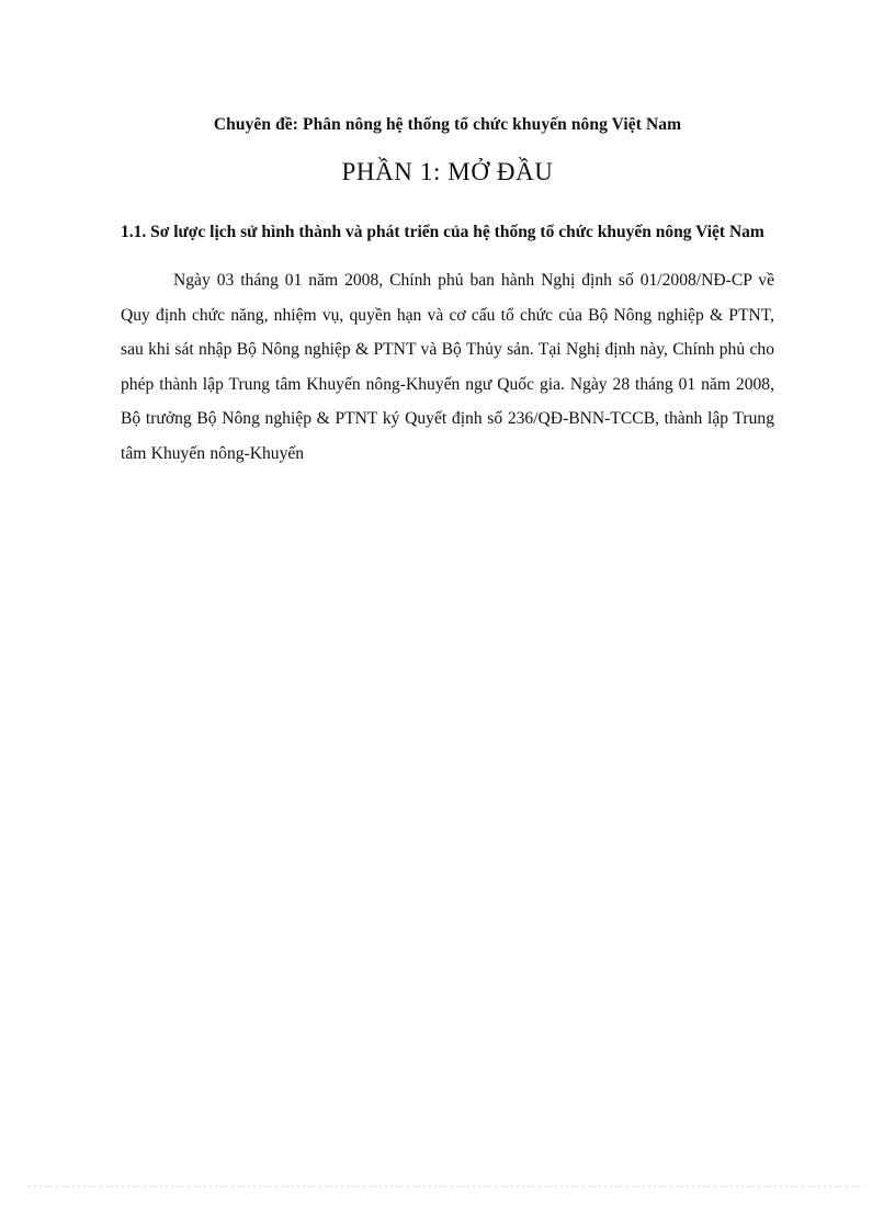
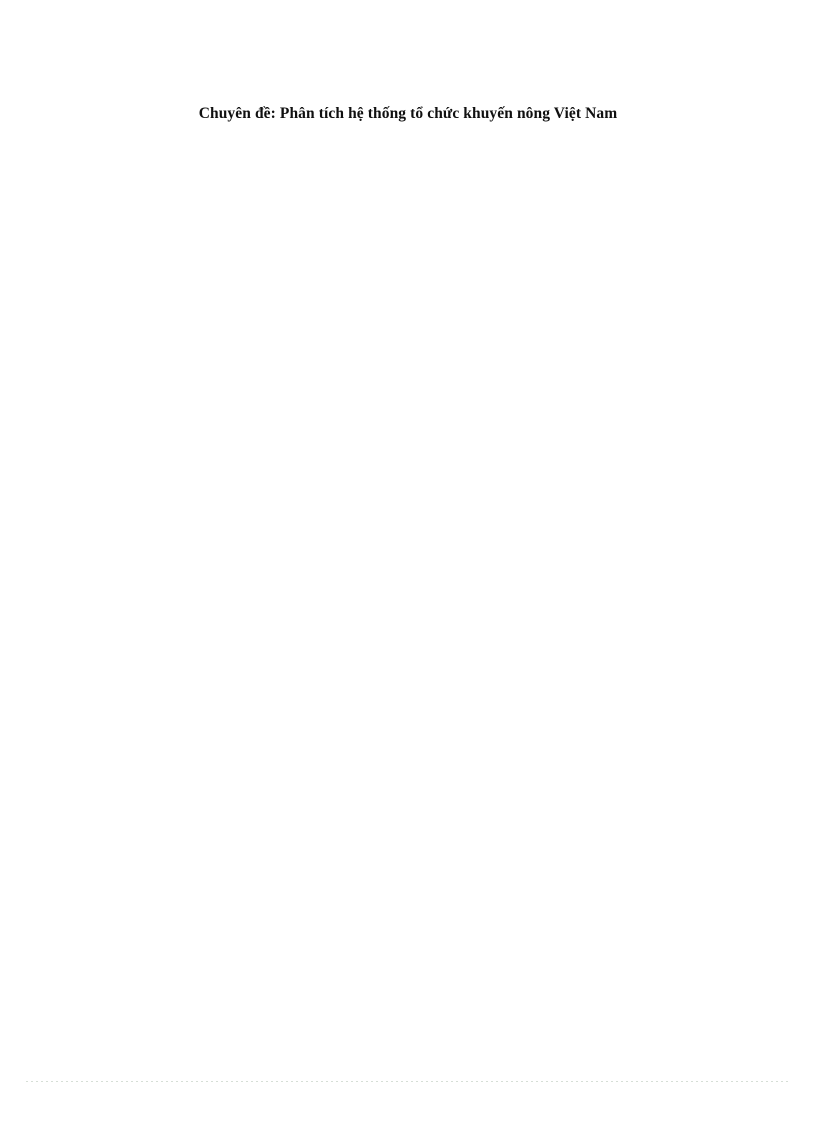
- Chuyên đề: Phân nông hệ thống tổ chức khuyến nông Việt Nam
+ Chuyên đề: Phân tích hệ thống tổ chức khuyến nông Việt Nam
- PHẦN 1: MỞ ĐẦU
- 1.1. Sơ lược lịch sử hình thành và phát triển của hệ thống tổ chức khuyến nông Việt Nam
- Ngày 03 tháng 01 năm 2008, Chính phủ ban hành Nghị định số 01/2008/NĐ-CP về Quy định chức năng, nhiệm vụ, quyền hạn và cơ cấu tổ chức của Bộ Nông nghiệp & PTNT, sau khi sát nhập Bộ Nông nghiệp & PTNT và Bộ Thủy sản. Tại Nghị định này, Chính phủ cho phép thành lập Trung tâm Khuyến nông-Khuyến ngư Quốc gia. Ngày 28 tháng 01 năm 2008, Bộ trưởng Bộ Nông nghiệp & PTNT ký Quyết định số 236/QĐ-BNN-TCCB, thành lập Trung tâm Khuyến nông-Khuyến
